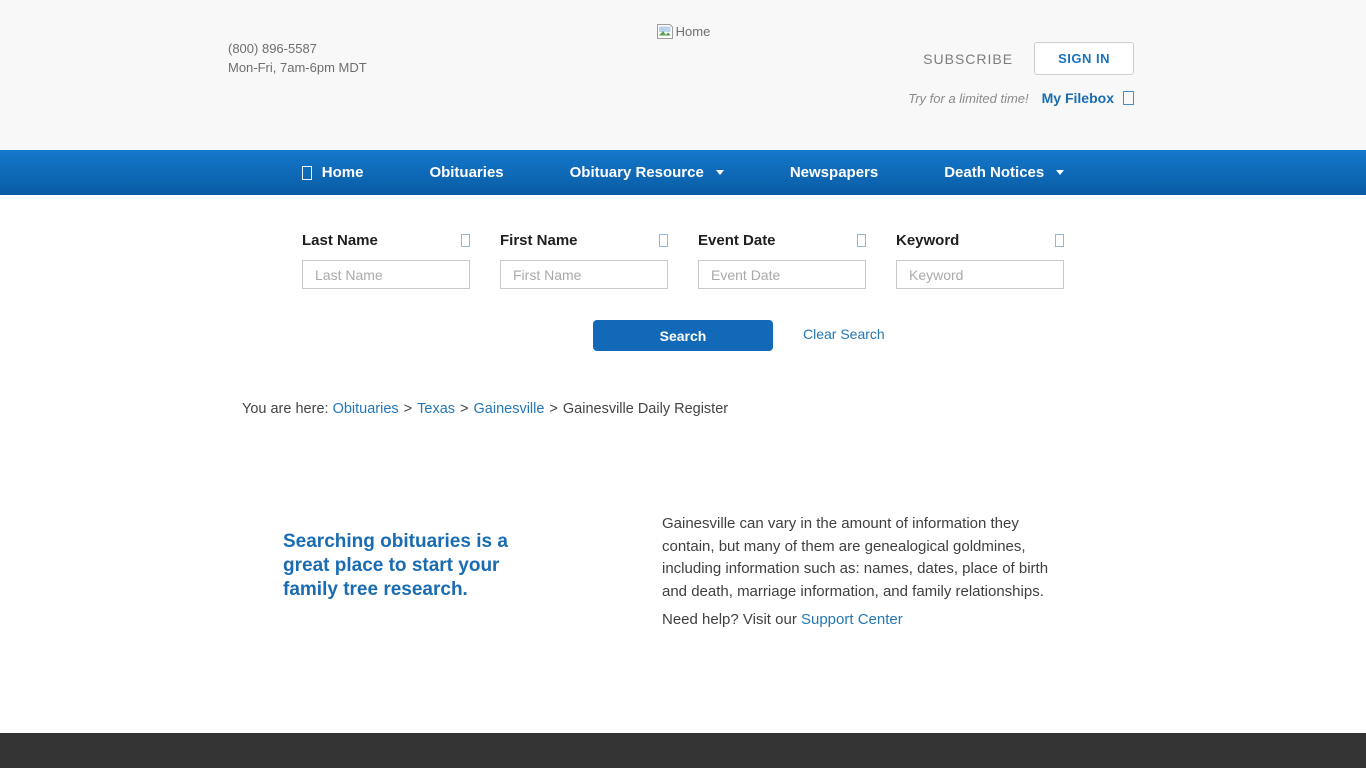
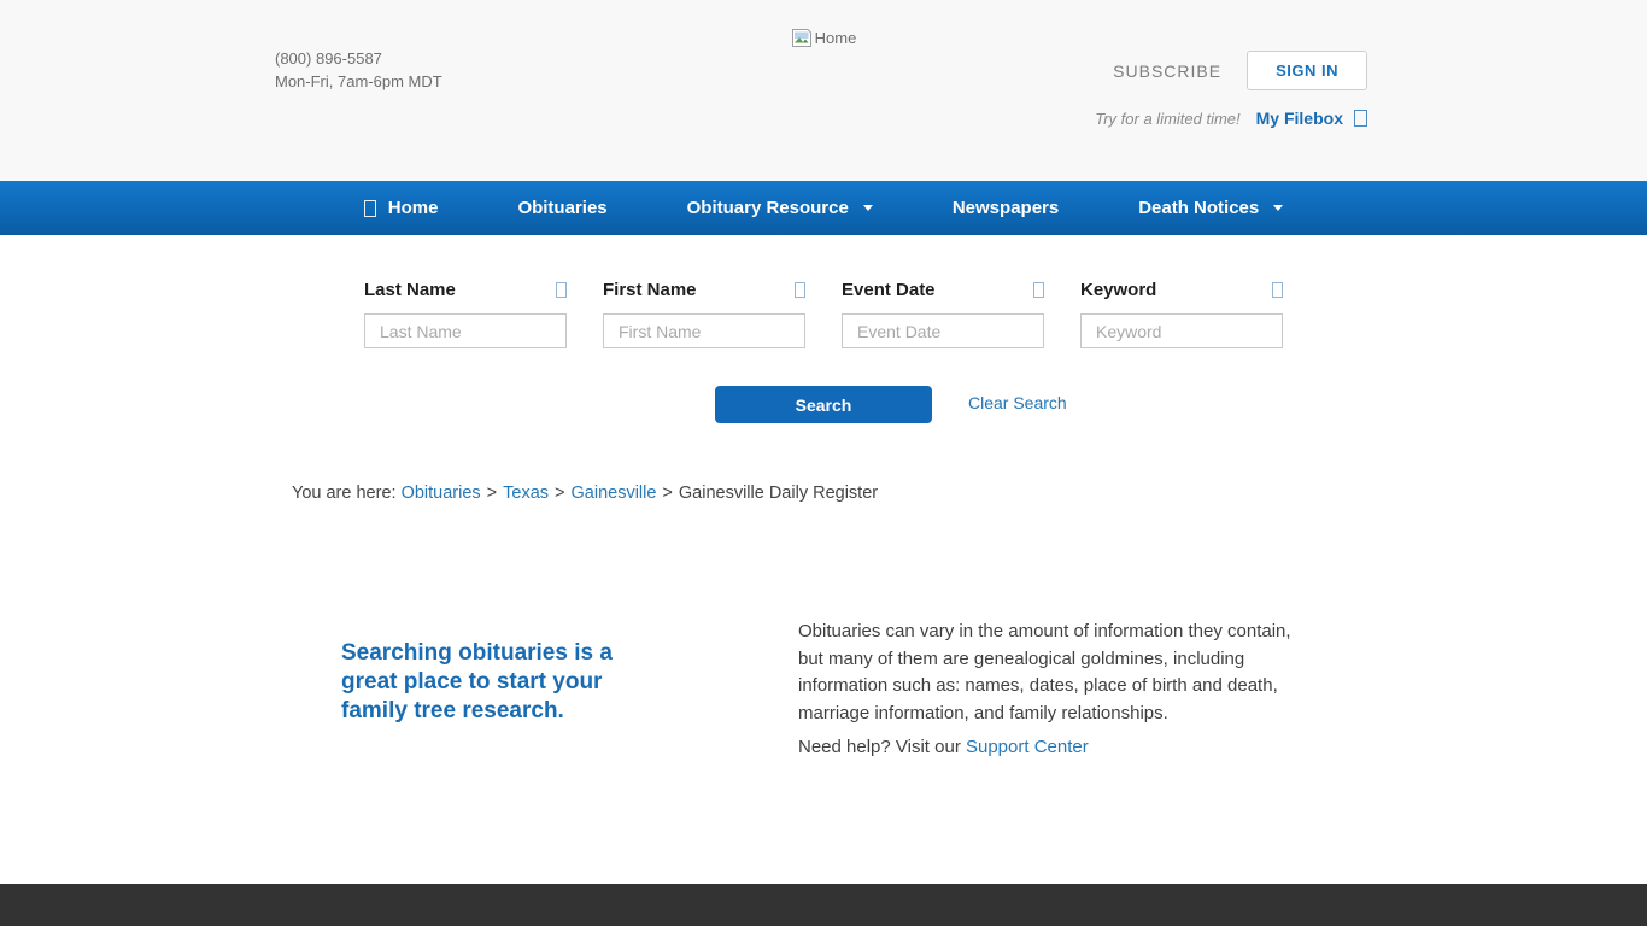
  (800) 896-5587
  Mon-Fri, 7am-6pm MDT
  Home
  SUBSCRIBE
  SIGN IN
  Try for a limited time!
  My Filebox
  Home
  Obituaries
  Obituary Resource
  Newspapers
  Death Notices
  Last Name
  Last Name
  First Name
  First Name
  Event Date
  Event Date
  Keyword
  Keyword
  Search
  Clear Search
  You are here: Obituaries > Texas > Gainesville > Gainesville Daily Register
  Searching obituaries is a great place to start your family tree research.
- Gainesville can vary in the amount of information they contain, but many of them are genealogical goldmines, including information such as: names, dates, place of birth and death, marriage information, and family relationships.
+ Obituaries can vary in the amount of information they contain, but many of them are genealogical goldmines, including information such as: names, dates, place of birth and death, marriage information, and family relationships.
  Need help? Visit our Support Center
